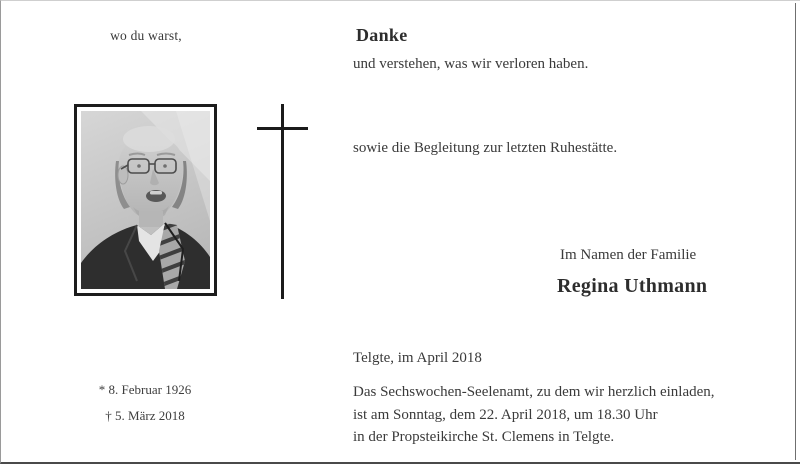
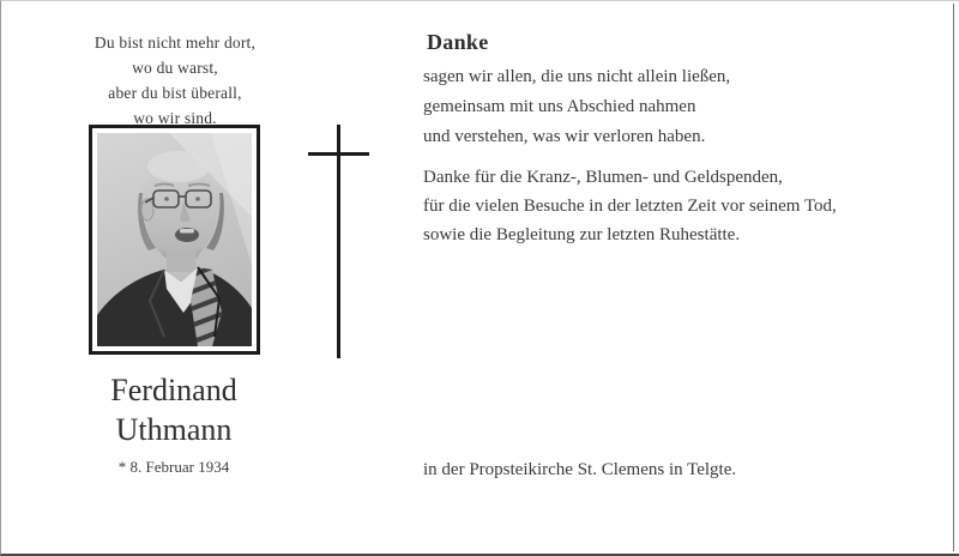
+ Du bist nicht mehr dort,
  wo du warst,
+ aber du bist überall,
+ wo wir sind.
+ Ferdinand
+ Uthmann
- * 8. Februar 1926
+ * 8. Februar 1934
- † 5. März 2018
  Danke
+ sagen wir allen, die uns nicht allein ließen,
+ gemeinsam mit uns Abschied nahmen
  und verstehen, was wir verloren haben.
+ Danke für die Kranz-, Blumen- und Geldspenden,
+ für die vielen Besuche in der letzten Zeit vor seinem Tod,
  sowie die Begleitung zur letzten Ruhestätte.
- Im Namen der Familie
- Regina Uthmann
- Telgte, im April 2018
- Das Sechswochen-Seelenamt, zu dem wir herzlich einladen,
- ist am Sonntag, dem 22. April 2018, um 18.30 Uhr
  in der Propsteikirche St. Clemens in Telgte.
